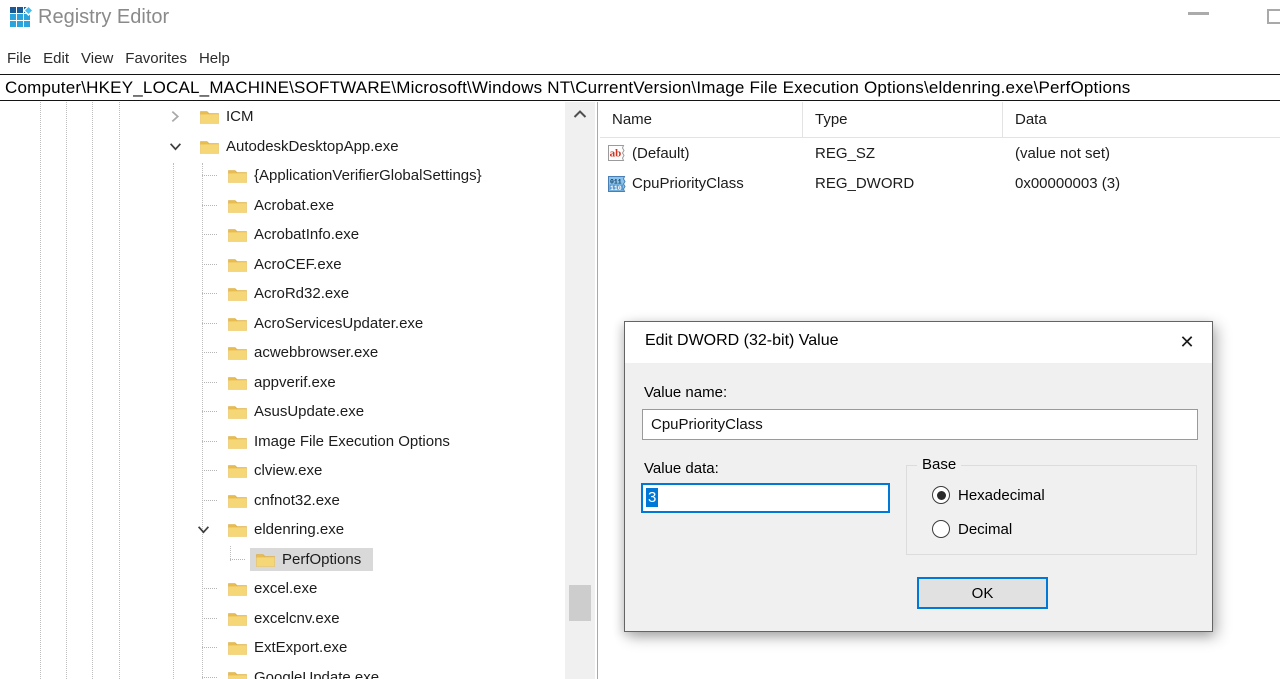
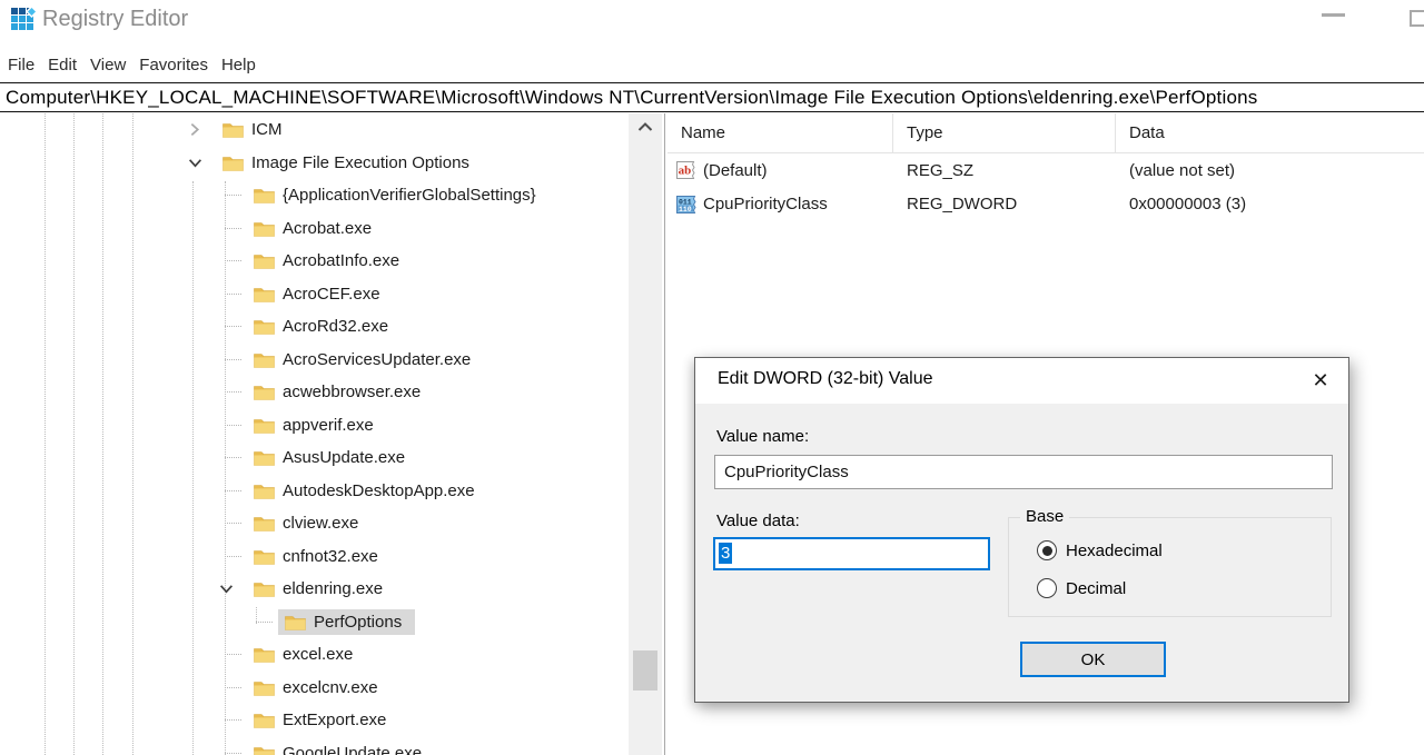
  Registry Editor
  File
  Edit
  View
  Favorites
  Help
  Computer\HKEY_LOCAL_MACHINE\SOFTWARE\Microsoft\Windows NT\CurrentVersion\Image File Execution Options\eldenring.exe\PerfOptions
  ICM
- AutodeskDesktopApp.exe
+ Image File Execution Options
  {ApplicationVerifierGlobalSettings}
  Acrobat.exe
  AcrobatInfo.exe
  AcroCEF.exe
  AcroRd32.exe
  AcroServicesUpdater.exe
  acwebbrowser.exe
  appverif.exe
  AsusUpdate.exe
- Image File Execution Options
+ AutodeskDesktopApp.exe
  clview.exe
  cnfnot32.exe
  eldenring.exe
  PerfOptions
  excel.exe
  excelcnv.exe
  ExtExport.exe
  GoogleUpdate.exe
  Name
  Type
  Data
  ab
  (Default)
  REG_SZ
  (value not set)
  CpuPriorityClass
  REG_DWORD
  0x00000003 (3)
  Edit DWORD (32-bit) Value
  ✕
  Value name:
  CpuPriorityClass
  Value data:
  3
  Base
  Hexadecimal
  Decimal
  OK
